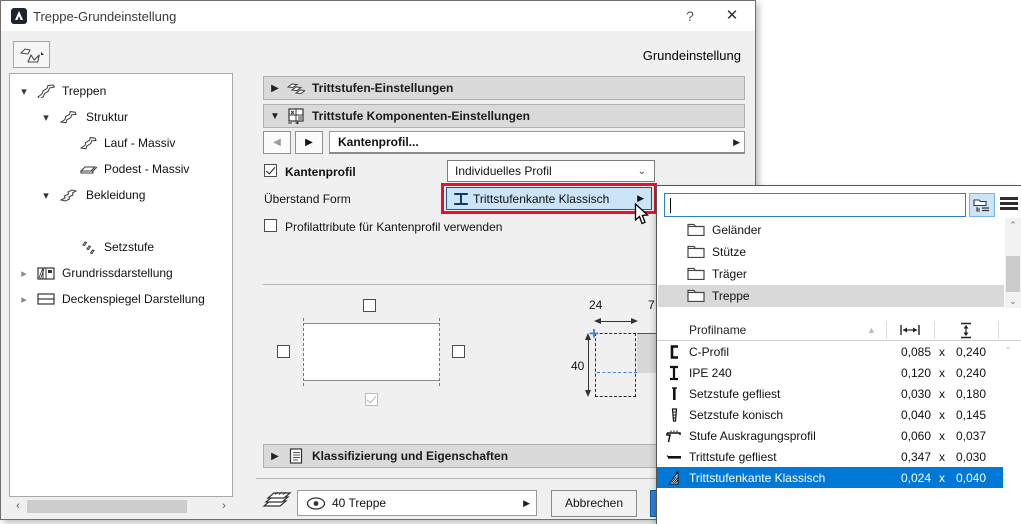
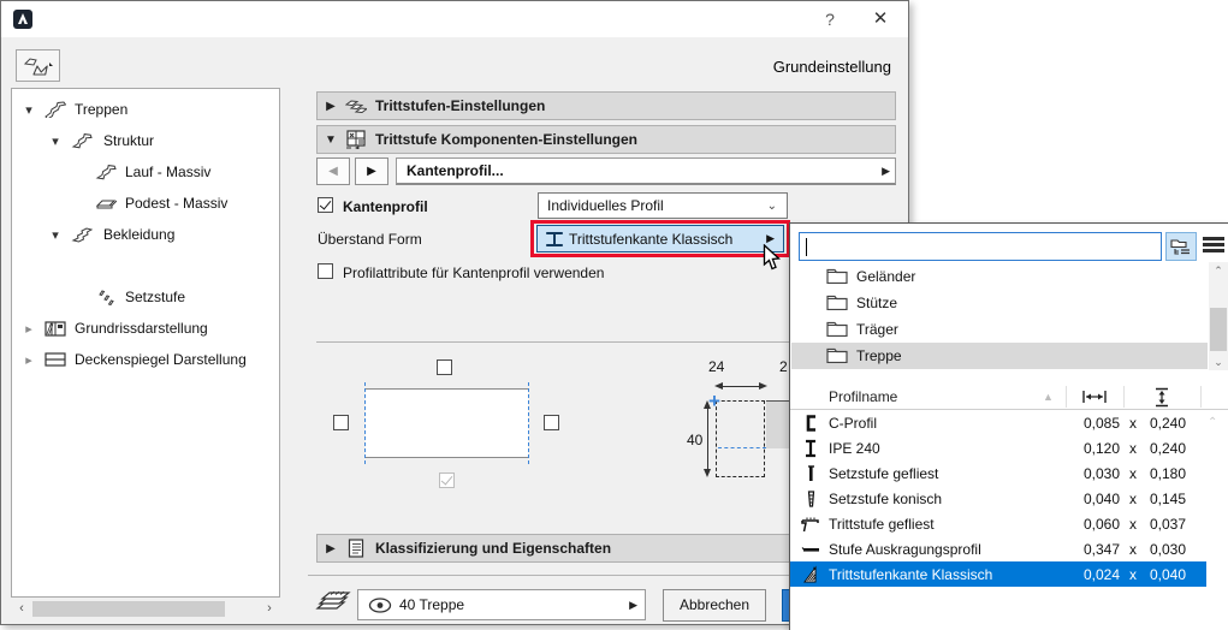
- Treppe-Grundeinstellung
  ?
  ✕
  Grundeinstellung
  ▾
  Treppen
  ▾
  Struktur
  Lauf - Massiv
  Podest - Massiv
  ▾
  Bekleidung
  Setzstufe
  ▸
  Grundrissdarstellung
  ▸
  Deckenspiegel Darstellung
  ‹
  ›
  ▶
  Trittstufen-Einstellungen
  ▼
  Trittstufe Komponenten-Einstellungen
  ◀
  ▶
  Kantenprofil...
  ▶
  Kantenprofil
  Individuelles Profil
  ⌄
  Überstand Form
  Trittstufenkante Klassisch
  ▶
  Profilattribute für Kantenprofil verwenden
  24
- 7
+ 2
  40
  +
  ▶
  Klassifizierung und Eigenschaften
  40 Treppe
  ▶
  Abbrechen
  Geländer
  Stütze
  Träger
  Treppe
  ⌃
  ⌄
  Profilname
  ▲
  ⌃
  C-Profil
  0,085
  x
  0,240
  IPE 240
  0,120
  x
  0,240
  Setzstufe gefliest
  0,030
  x
  0,180
  Setzstufe konisch
  0,040
  x
  0,145
- Stufe Auskragungsprofil
+ Trittstufe gefliest
  0,060
  x
  0,037
- Trittstufe gefliest
+ Stufe Auskragungsprofil
  0,347
  x
  0,030
  Trittstufenkante Klassisch
  0,024
  x
  0,040
